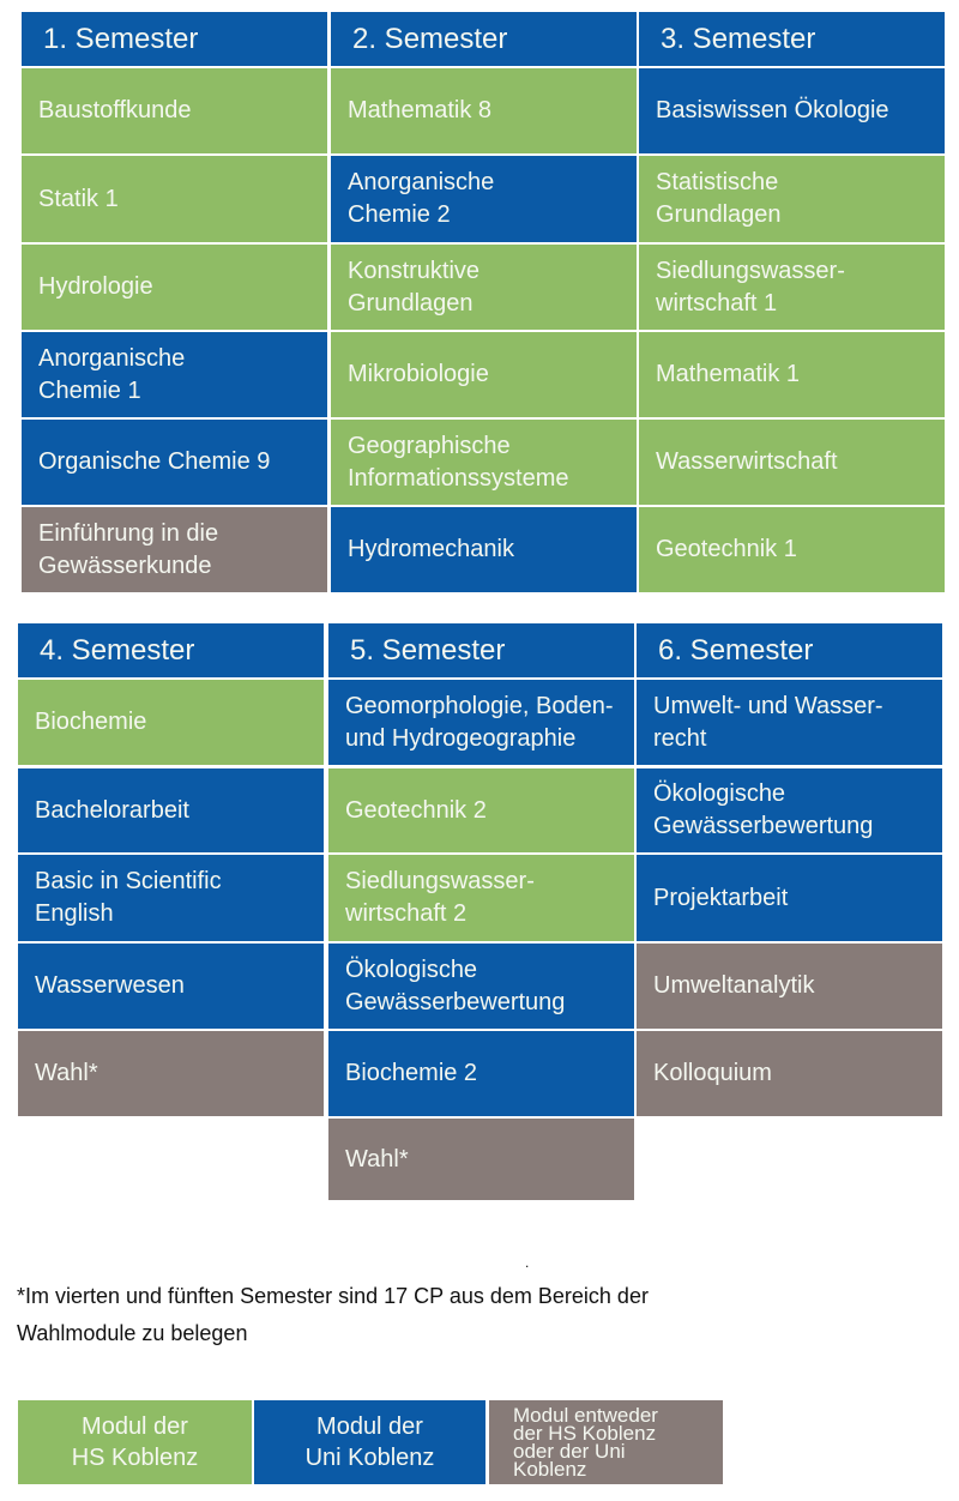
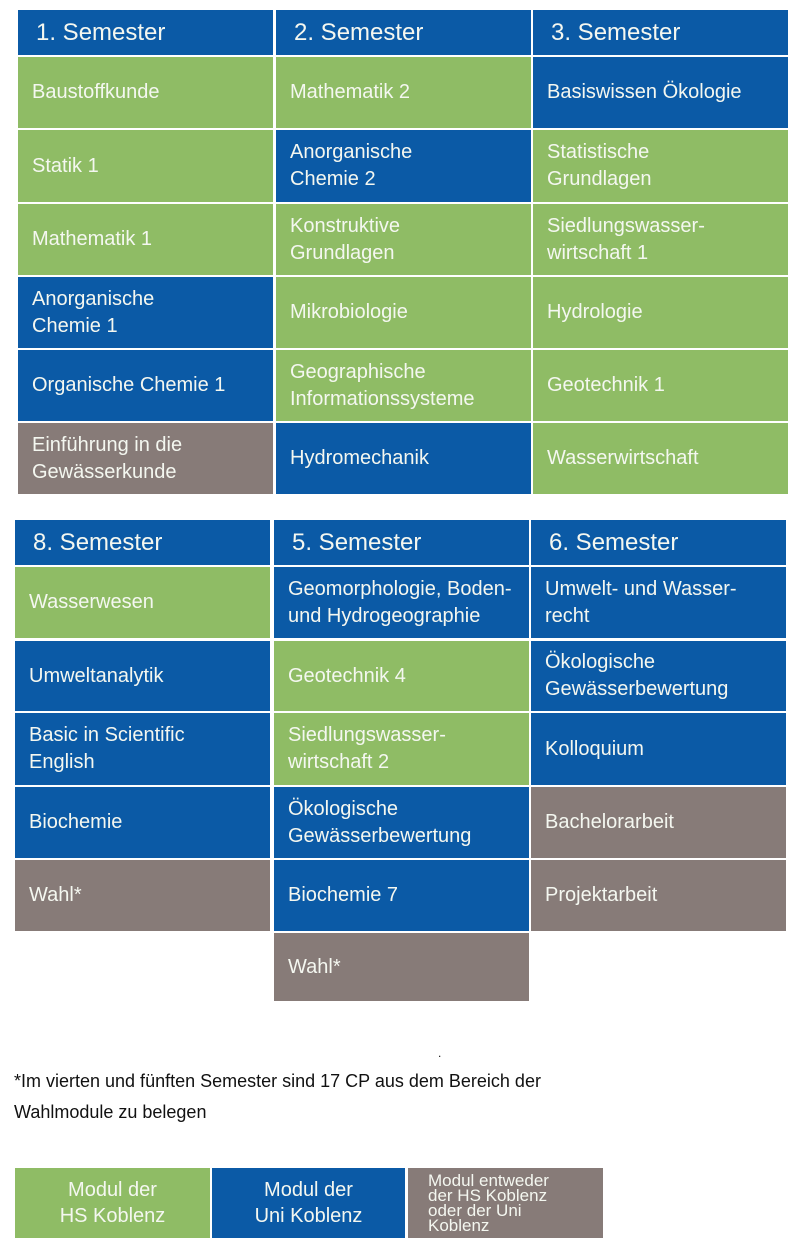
  1. Semester
  2. Semester
  3. Semester
  Baustoffkunde
- Mathematik 8
+ Mathematik 2
  Basiswissen Ökologie
  Statik 1
  Anorganische
  Chemie 2
  Statistische
  Grundlagen
- Hydrologie
+ Mathematik 1
  Konstruktive
  Grundlagen
  Siedlungswasser-
  wirtschaft 1
  Anorganische
  Chemie 1
  Mikrobiologie
- Mathematik 1
+ Hydrologie
- Organische Chemie 9
+ Organische Chemie 1
  Geographische
  Informationssysteme
- Wasserwirtschaft
+ Geotechnik 1
  Einführung in die
  Gewässerkunde
  Hydromechanik
- Geotechnik 1
+ Wasserwirtschaft
- 4. Semester
+ 8. Semester
  5. Semester
  6. Semester
- Biochemie
+ Wasserwesen
  Geomorphologie, Boden-
  und Hydrogeographie
  Umwelt- und Wasser-
  recht
- Bachelorarbeit
+ Umweltanalytik
- Geotechnik 2
+ Geotechnik 4
  Ökologische
  Gewässerbewertung
  Basic in Scientific
  English
  Siedlungswasser-
  wirtschaft 2
- Projektarbeit
+ Kolloquium
- Wasserwesen
+ Biochemie
  Ökologische
  Gewässerbewertung
- Umweltanalytik
+ Bachelorarbeit
  Wahl*
- Biochemie 2
+ Biochemie 7
- Kolloquium
+ Projektarbeit
  Wahl*
  .
  *Im vierten und fünften Semester sind 17 CP aus dem Bereich der
  Wahlmodule zu belegen
  Modul der
  HS Koblenz
  Modul der
  Uni Koblenz
  Modul entweder
  der HS Koblenz
  oder der Uni
  Koblenz
